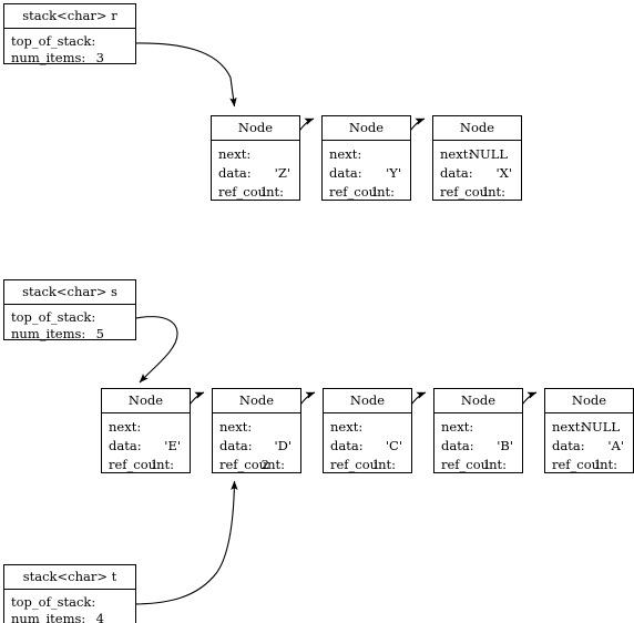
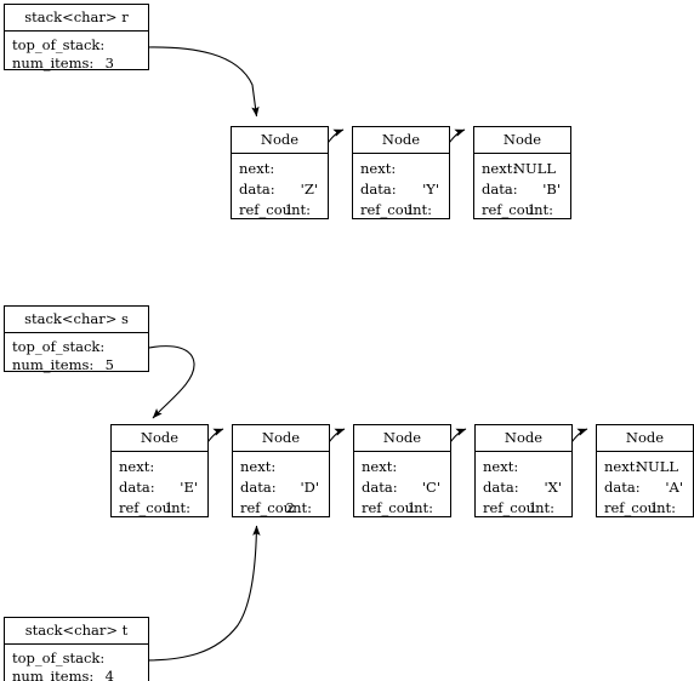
  stack<char> r
  top_of_stack:
  num_items:
  3
  Node
  next:
  data:
  'Z'
  ref_count:
  1
  Node
  next:
  data:
  'Y'
  ref_count:
  1
  Node
  next:
  NULL
  data:
- 'X'
+ 'B'
  ref_count:
  1
  stack<char> s
  top_of_stack:
  num_items:
  5
  Node
  next:
  data:
  'E'
  ref_count:
  1
  Node
  next:
  data:
  'D'
  ref_count:
  2
  Node
  next:
  data:
  'C'
  ref_count:
  1
  Node
  next:
  data:
- 'B'
+ 'X'
  ref_count:
  1
  Node
  next:
  NULL
  data:
  'A'
  ref_count:
  1
  stack<char> t
  top_of_stack:
  num_items:
  4
